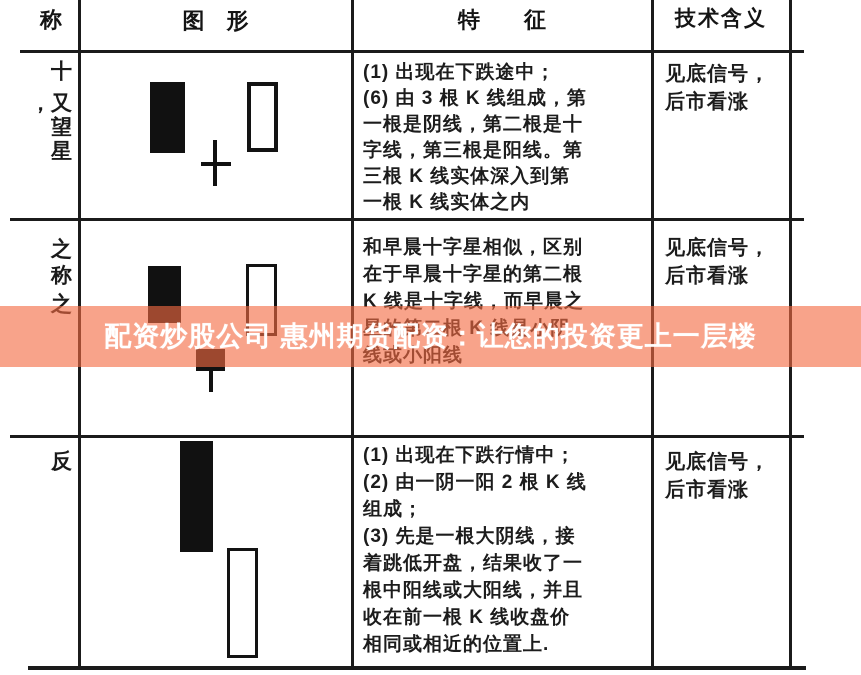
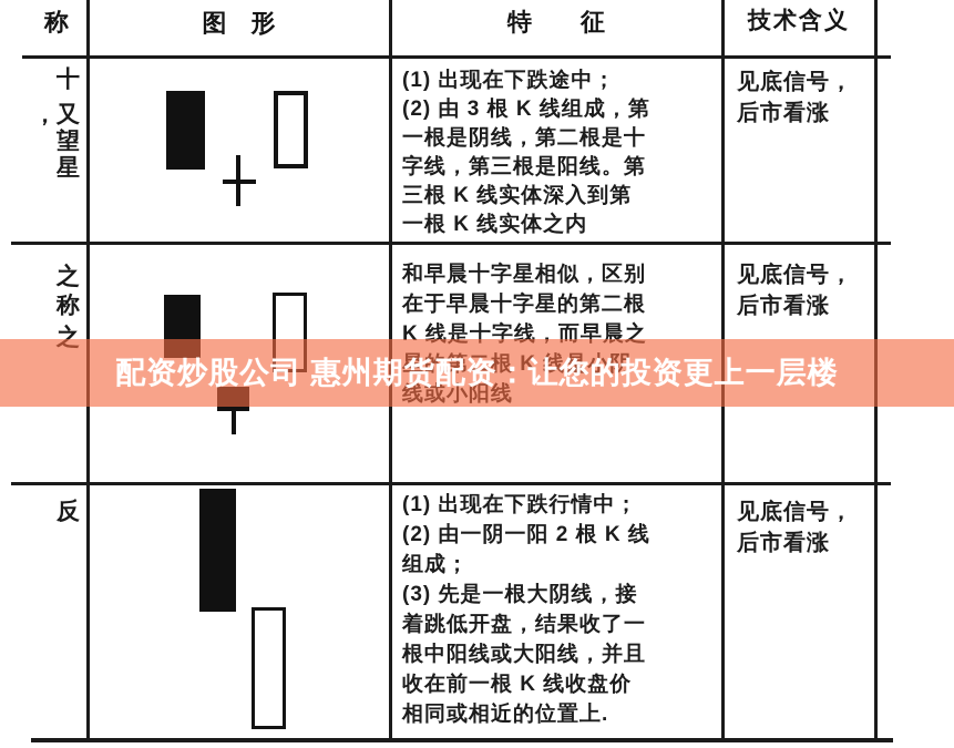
  称
  图 形
  特 征
  技术含义
  十
  ，又
  望
  星
  (1) 出现在下跌途中；
- (6) 由 3 根 K 线组成，第
+ (2) 由 3 根 K 线组成，第
  一根是阴线，第二根是十
  字线，第三根是阳线。第
  三根 K 线实体深入到第
  一根 K 线实体之内
  见底信号，
  后市看涨
  之
  称
  之
  和早晨十字星相似，区别
  在于早晨十字星的第二根
  K 线是十字线，而早晨之
  星的第二根 K 线是小阴
  线或小阳线
  见底信号，
  后市看涨
  反
  (1) 出现在下跌行情中；
  (2) 由一阴一阳 2 根 K 线
  组成；
  (3) 先是一根大阴线，接
  着跳低开盘，结果收了一
  根中阳线或大阳线，并且
  收在前一根 K 线收盘价
  相同或相近的位置上.
  见底信号，
  后市看涨
  配资炒股公司 惠州期货配资：让您的投资更上一层楼
